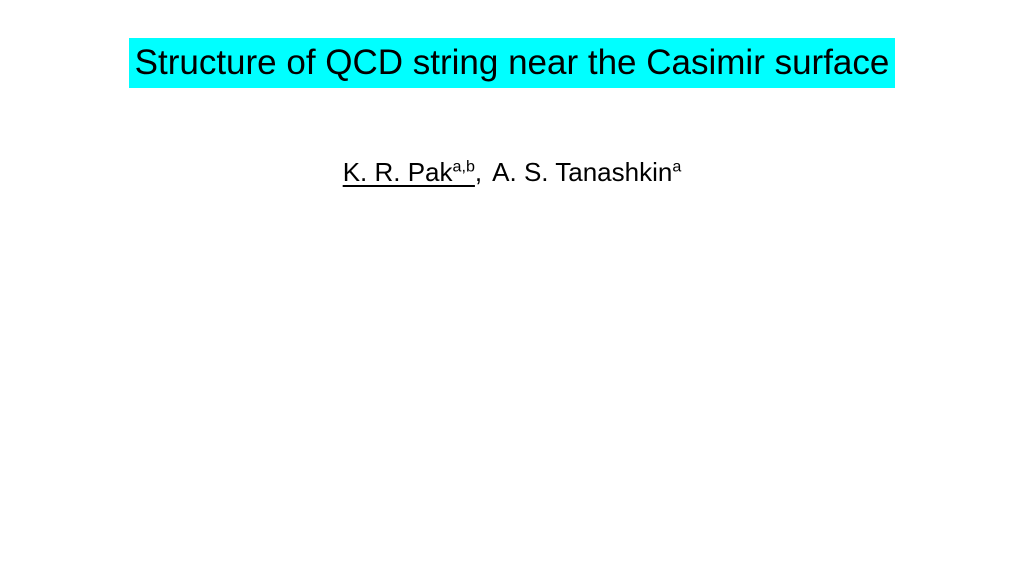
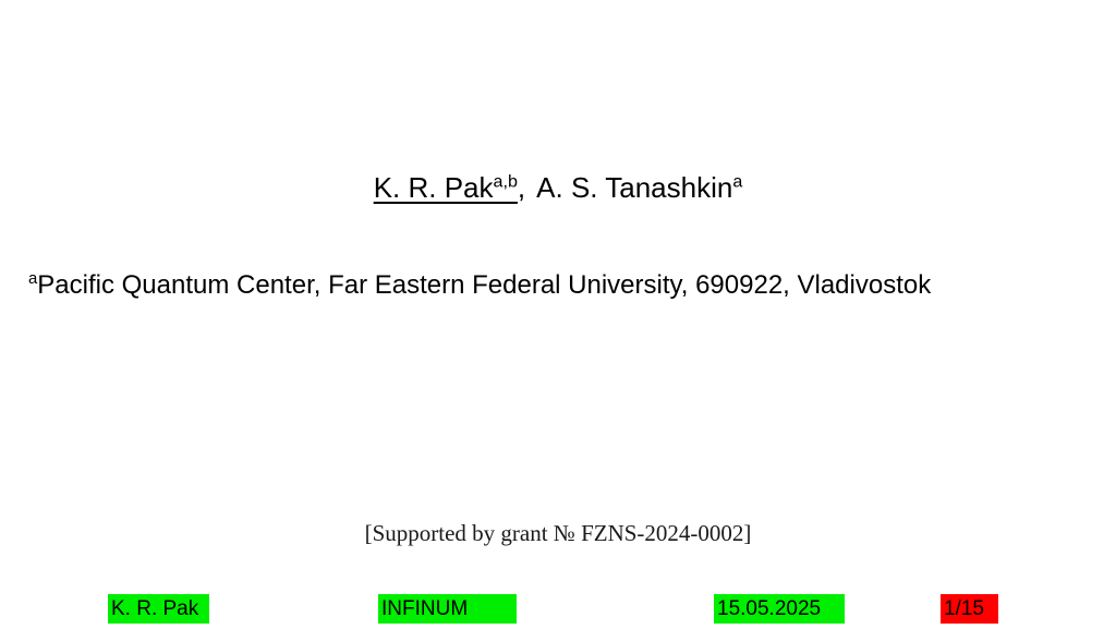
- Structure of QCD string near the Casimir surface
  K. R. Paka,b, A. S. Tanashkina
+ aPacific Quantum Center, Far Eastern Federal University, 690922, Vladivostok
+ [Supported by grant № FZNS-2024-0002]
+ K. R. Pak
+ INFINUM
+ 15.05.2025
+ 1/15
